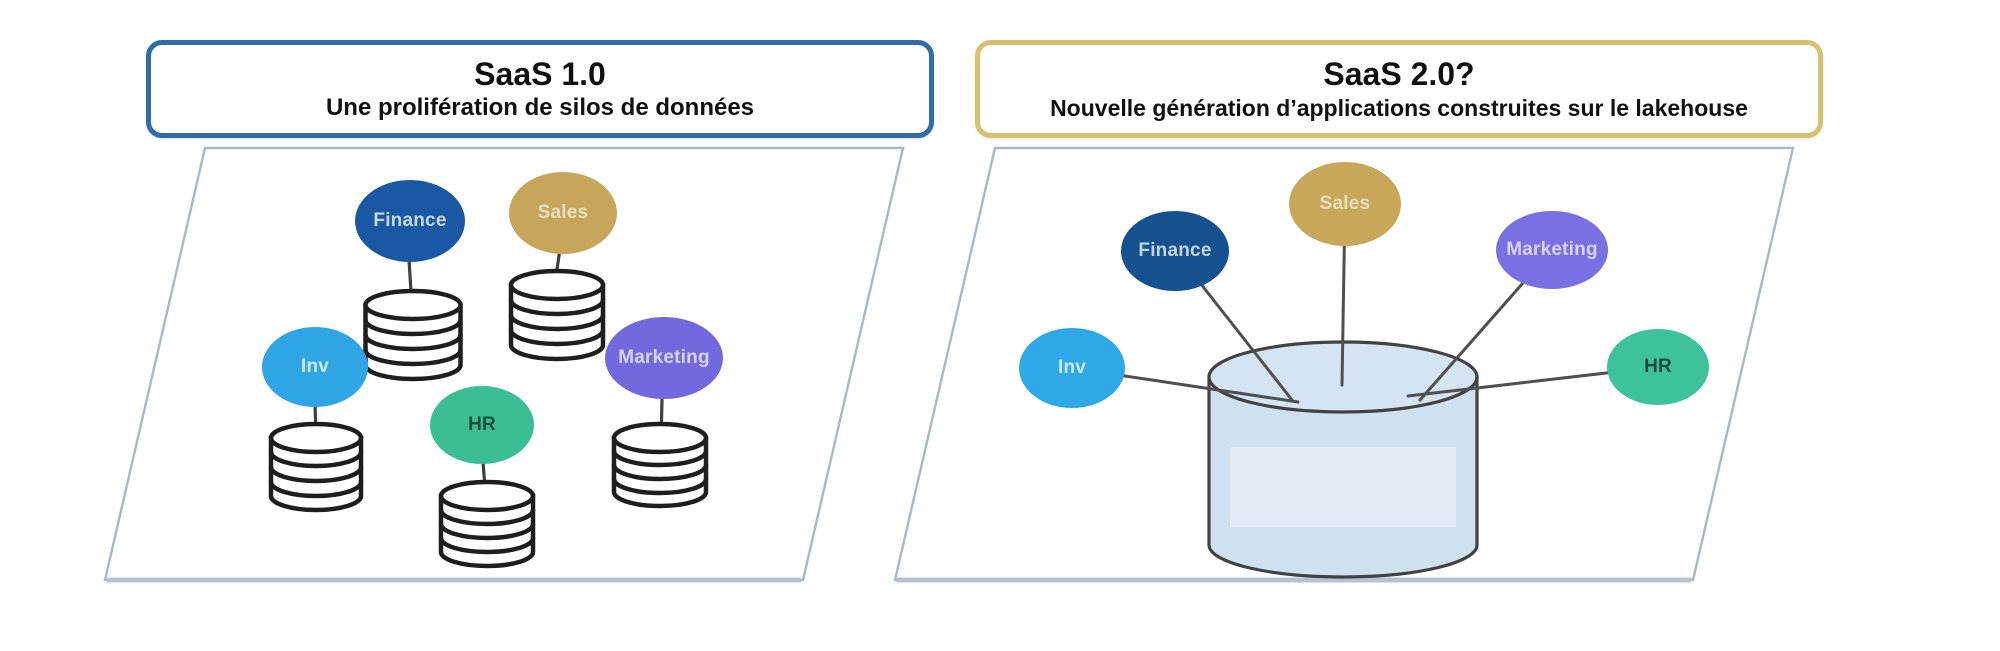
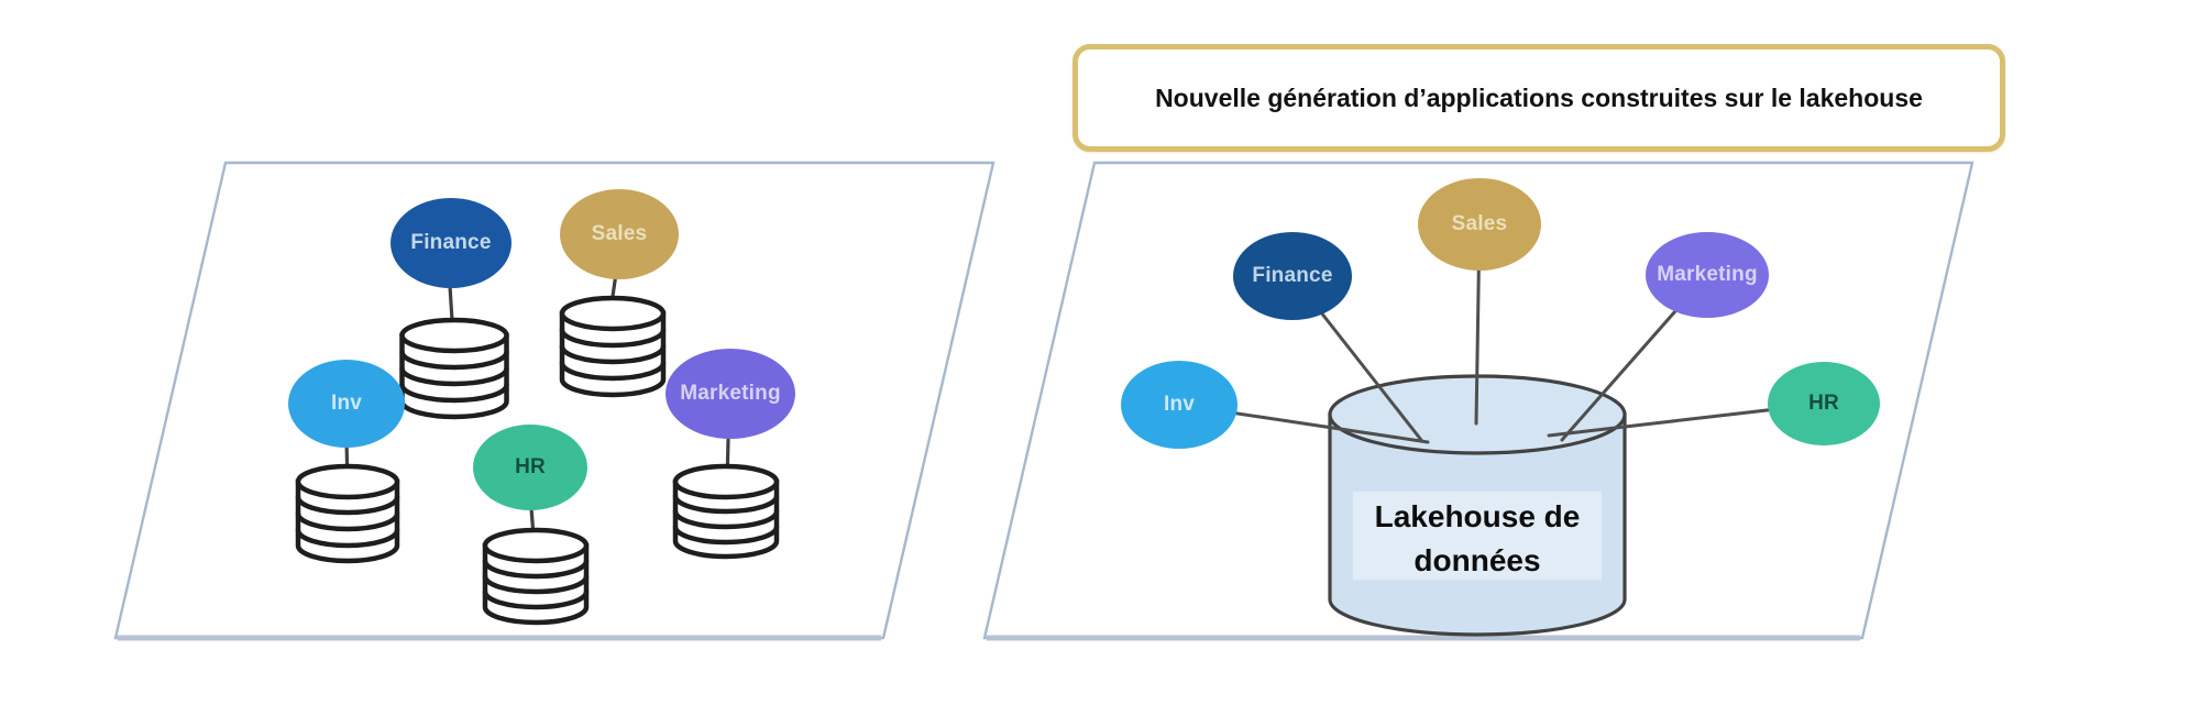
- SaaS 1.0
- Une prolifération de silos de données
- SaaS 2.0?
  Nouvelle génération d’applications construites sur le lakehouse
  Finance
  Sales
  Inv
  HR
  Marketing
  Finance
  Sales
  Inv
  HR
  Marketing
+ Lakehouse de données
